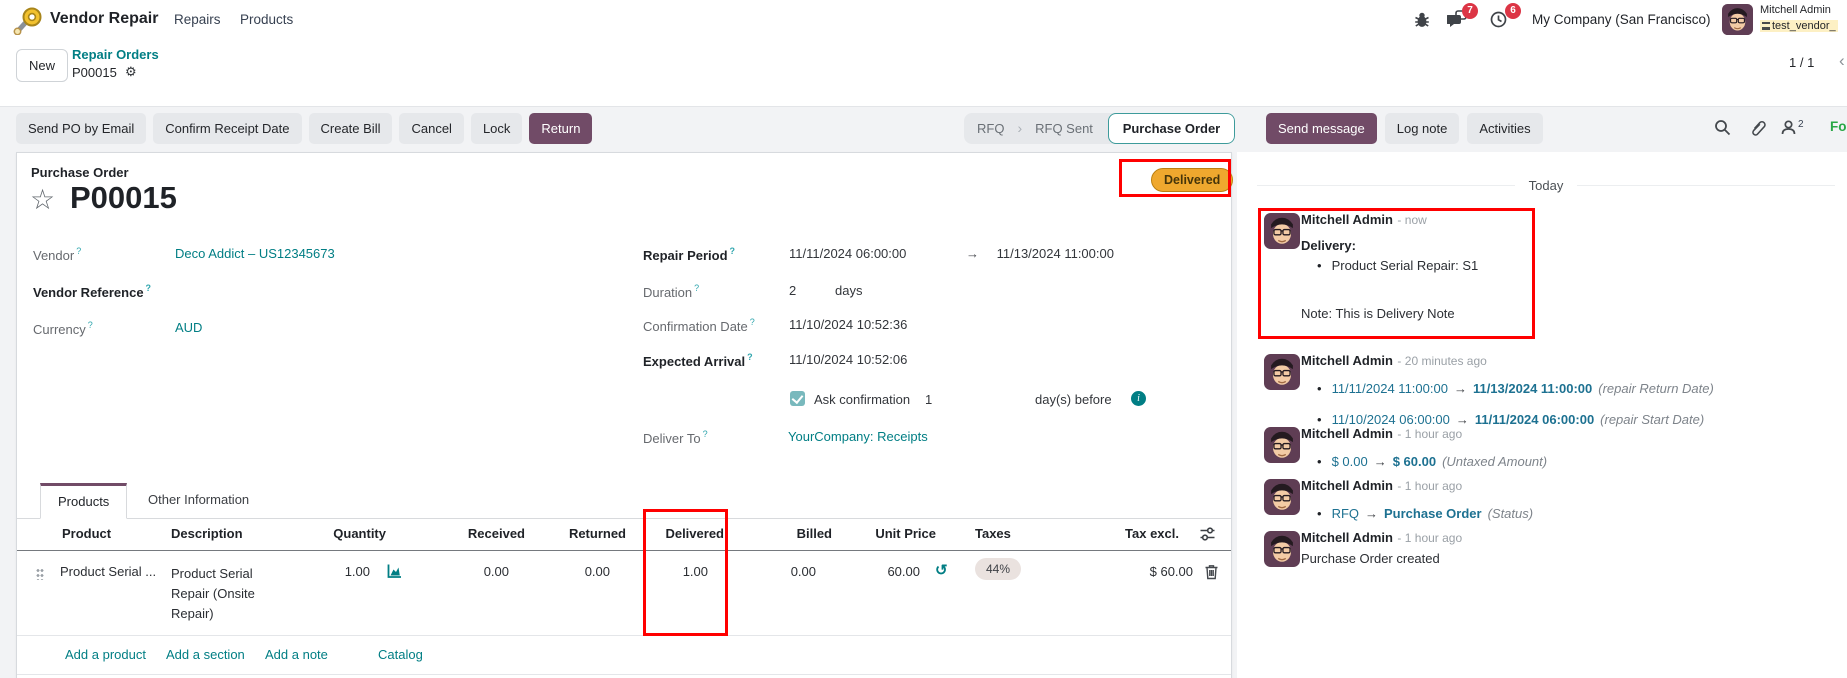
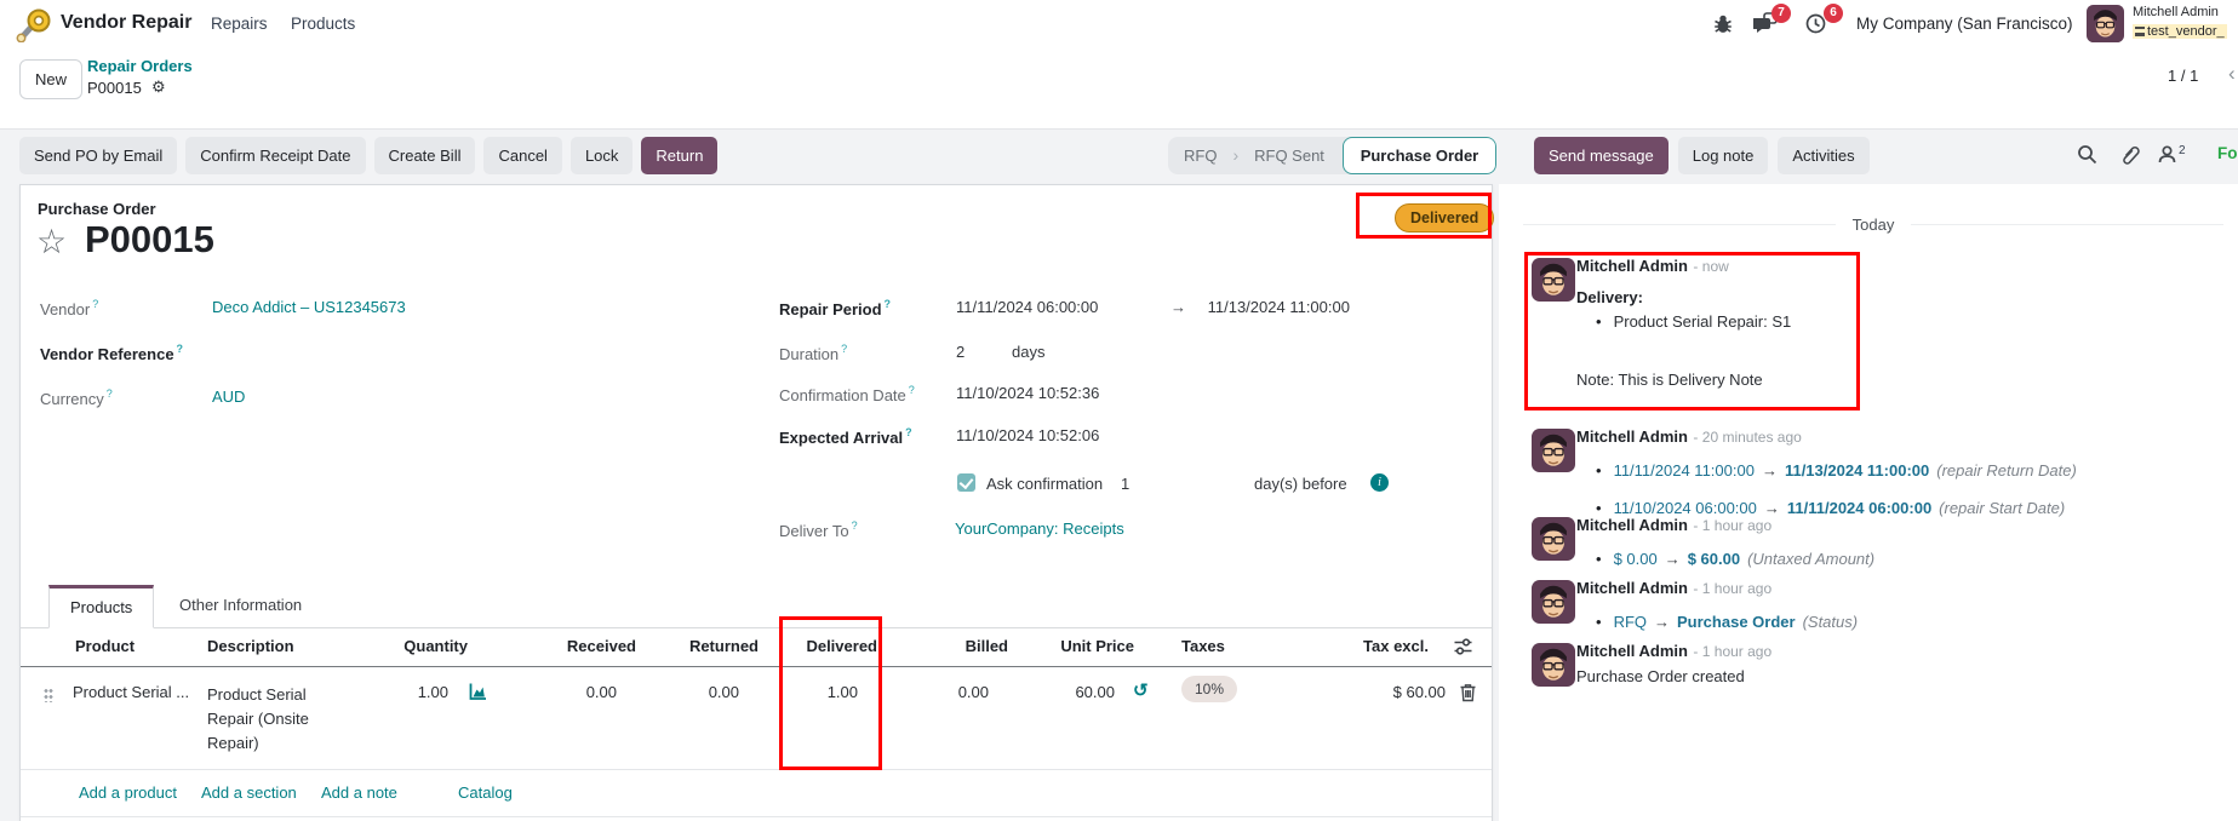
  Vendor Repair
  Repairs
  Products
  7
  6
  My Company (San Francisco)
  Mitchell Admin
  test_vendor_
  New
  Repair Orders
  P00015
  ⚙
  1 / 1
  ‹
  Send PO by Email
  Confirm Receipt Date
  Create Bill
  Cancel
  Lock
  Return
  RFQ
  RFQ Sent
  Purchase Order
  Send message
  Log note
  Activities
  2
  Fo
  Purchase Order
  ☆
  P00015
  Delivered
  Vendor ?
  Deco Addict – US12345673
  Vendor Reference ?
  Currency ?
  AUD
  Repair Period ?
  11/11/2024 06:00:00 → 11/13/2024 11:00:00
  Duration ?
  2
  days
  Confirmation Date ?
  11/10/2024 10:52:36
  Expected Arrival ?
  11/10/2024 10:52:06
  Ask confirmation
  1
  day(s) before
  Deliver To ?
  YourCompany: Receipts
  Products
  Other Information
  Product
  Description
  Quantity
  Received
  Returned
  Delivered
  Billed
  Unit Price
  Taxes
  Tax excl.
  Product Serial ...
  Product Serial Repair (Onsite Repair)
  1.00
  0.00
  0.00
  1.00
  0.00
  60.00
  ↺
- 44%
+ 10%
  $ 60.00
  Add a product
  Add a section
  Add a note
  Catalog
  Today
  Mitchell Admin - now
  Delivery:
  • Product Serial Repair: S1
  Note: This is Delivery Note
  Mitchell Admin - 20 minutes ago
  • 11/11/2024 11:00:00 → 11/13/2024 11:00:00 (repair Return Date)
  • 11/10/2024 06:00:00 → 11/11/2024 06:00:00 (repair Start Date)
  Mitchell Admin - 1 hour ago
  • $ 0.00 → $ 60.00 (Untaxed Amount)
  Mitchell Admin - 1 hour ago
  • RFQ → Purchase Order (Status)
  Mitchell Admin - 1 hour ago
  Purchase Order created
